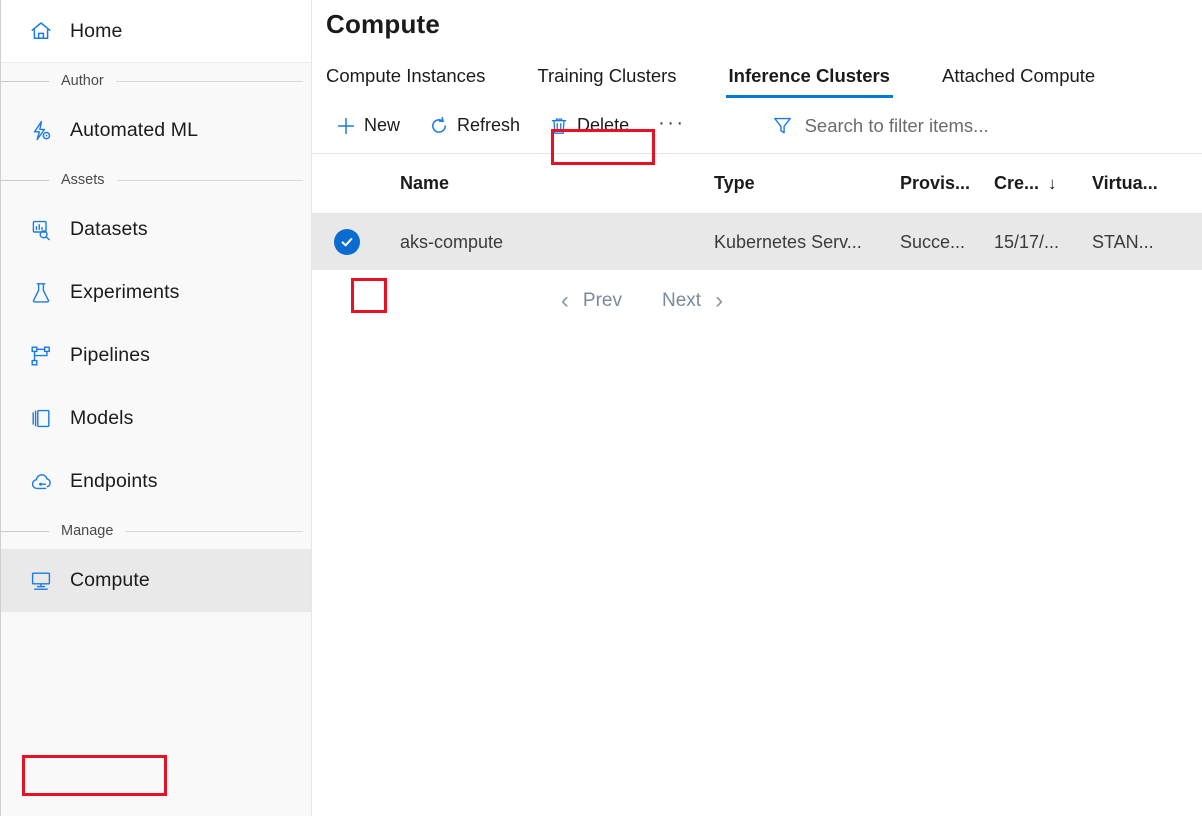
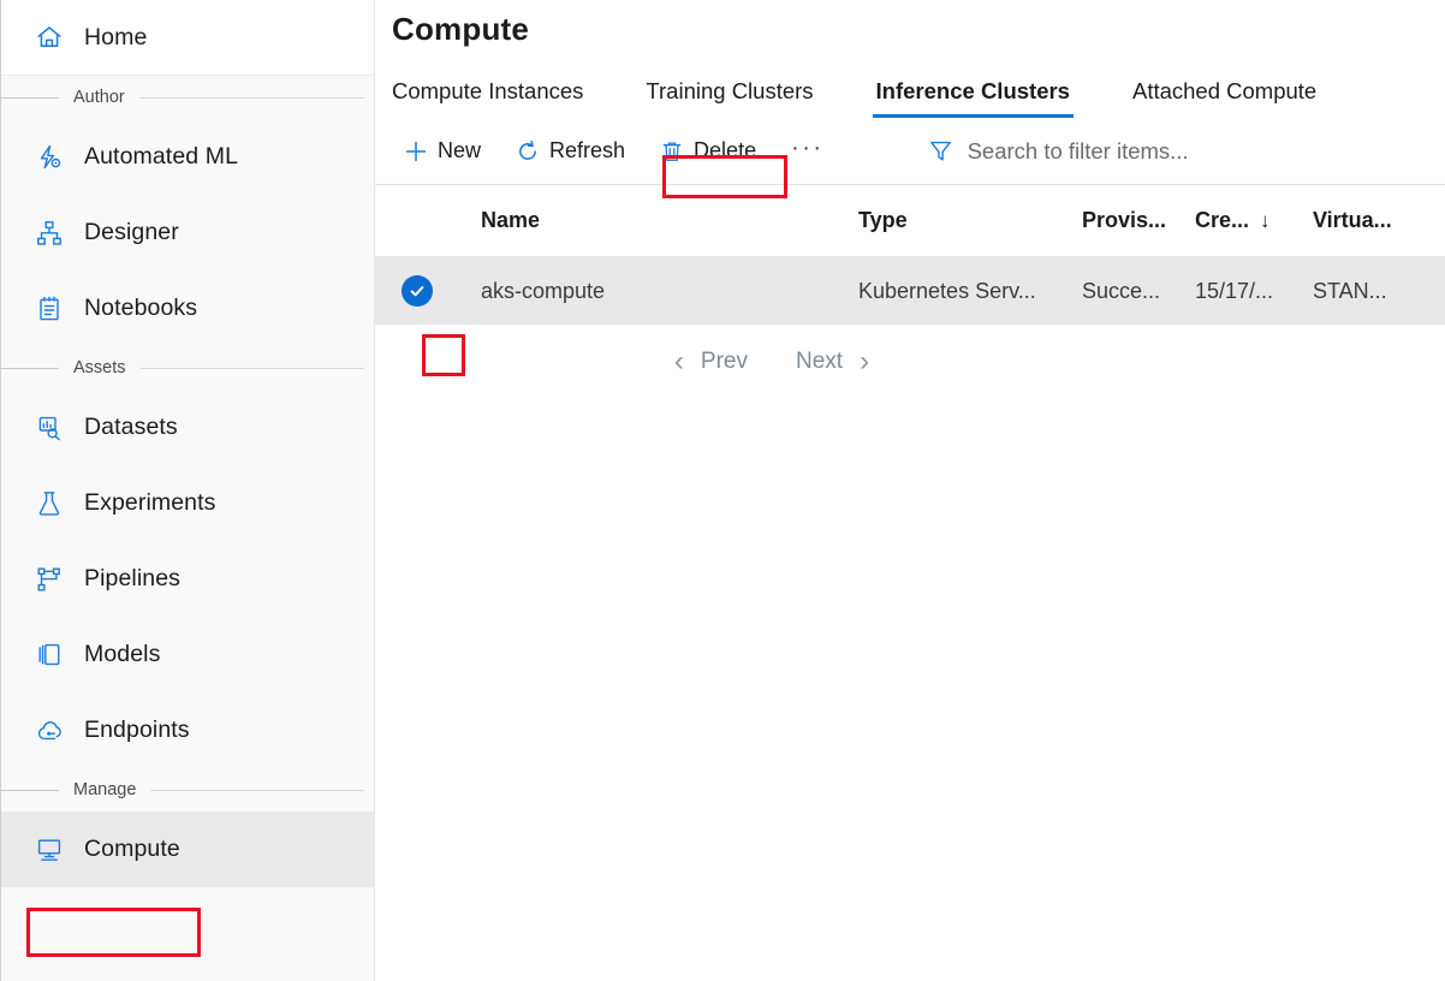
  Home
  Author
  Automated ML
+ Designer
+ Notebooks
  Assets
  Datasets
  Experiments
  Pipelines
  Models
  Endpoints
  Manage
  Compute
  Compute
  Compute Instances
  Training Clusters
  Inference Clusters
  Attached Compute
  New
  Refresh
  Delete
  ···
  Search to filter items...
  Name
  Type
  Provis...
  Cre...
  ↓
  Virtua...
  aks-compute
  Kubernetes Serv...
  Succe...
  15/17/...
  STAN...
  ‹
  Prev
  Next
  ›
